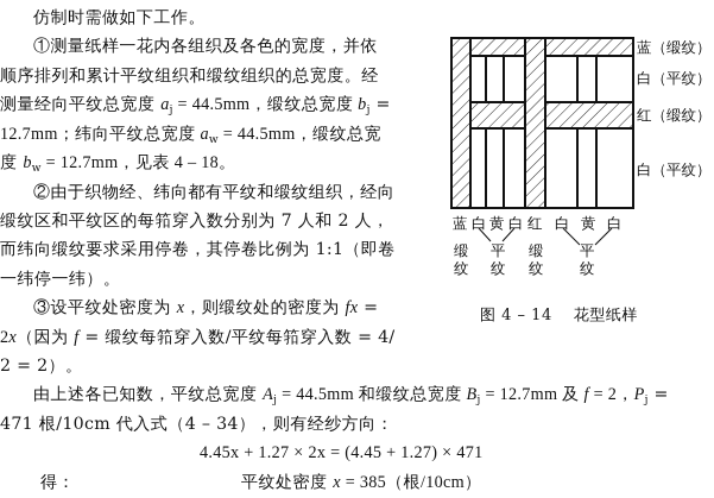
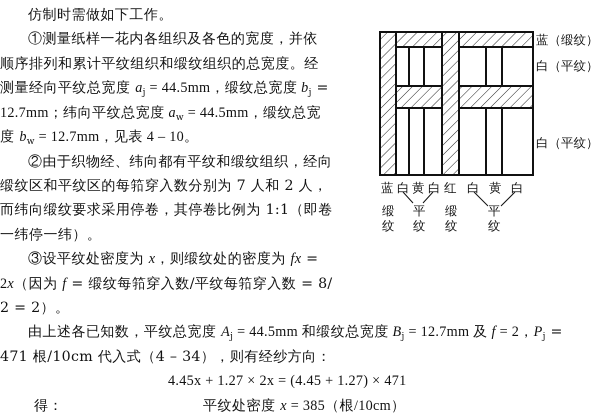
  仿制时需做如下工作。
  ①测量纸样一花内各组织及各色的宽度，并依
  顺序排列和累计平纹组织和缎纹组织的总宽度。经
  测量经向平纹总宽度 aj = 44.5mm，缎纹总宽度 bj =
  12.7mm；纬向平纹总宽度 aw = 44.5mm，缎纹总宽
- 度 bw = 12.7mm，见表 4 – 18。
+ 度 bw = 12.7mm，见表 4 – 10。
  ②由于织物经、纬向都有平纹和缎纹组织，经向
  缎纹区和平纹区的每筘穿入数分别为 7 人和 2 人，
  而纬向缎纹要求采用停卷，其停卷比例为 1:1（即卷
  一纬停一纬）。
  ③设平纹处密度为 x，则缎纹处的密度为 fx =
- 2x（因为 f = 缎纹每筘穿入数/平纹每筘穿入数 = 4/
+ 2x（因为 f = 缎纹每筘穿入数/平纹每筘穿入数 = 8/
  2 = 2）。
  由上述各已知数，平纹总宽度 Aj = 44.5mm 和缎纹总宽度 Bj = 12.7mm 及 f = 2，Pj =
  471 根/10cm 代入式（4 – 34），则有经纱方向：
  4.45x + 1.27 × 2x = (4.45 + 1.27) × 471
  得：
  平纹处密度 x = 385（根/10cm）
  蓝（缎纹）
  白（平纹）
- 红（缎纹）
  白（平纹）
  蓝
  白
  黄
  白
  红
  白
  黄
  白
  缎
  纹
  平
  纹
  缎
  纹
  平
  纹
- 图 4 – 14 花型纸样
